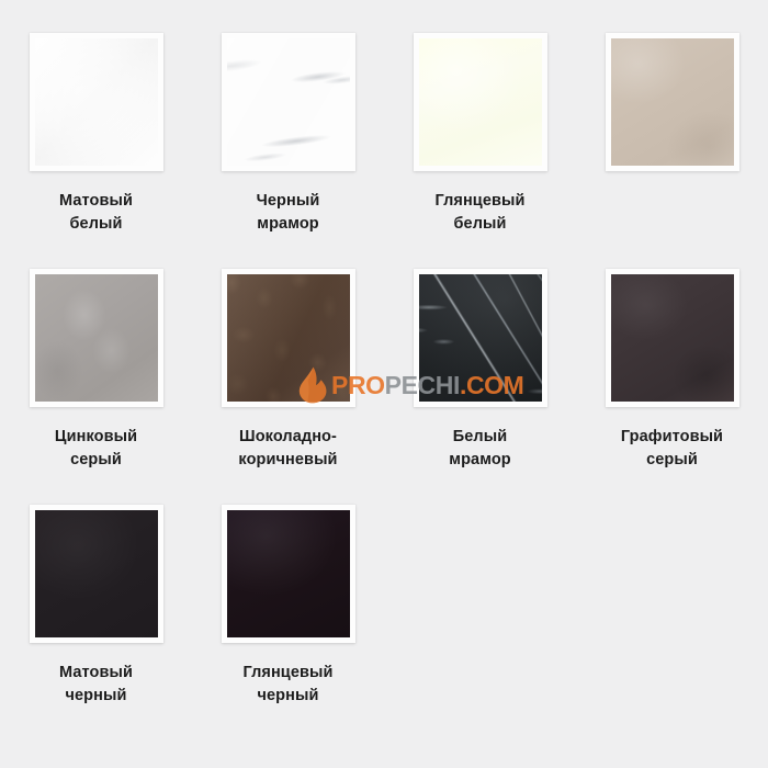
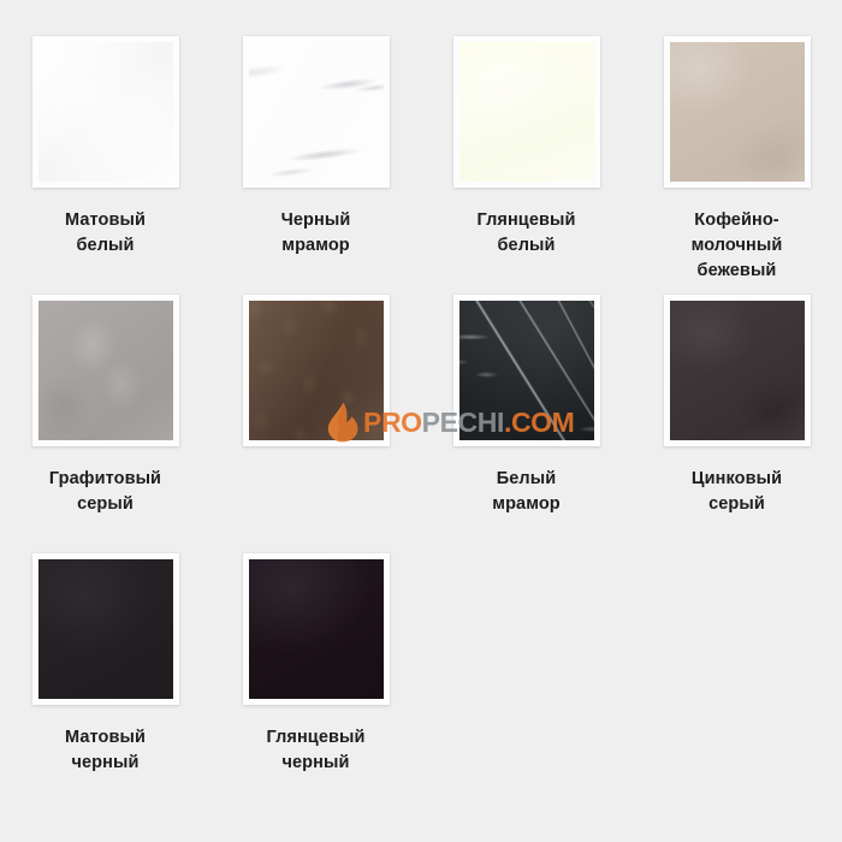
  Матовый
  белый
  Черный
  мрамор
  Глянцевый
  белый
+ Кофейно-
+ молочный
+ бежевый
- Цинковый
+ Графитовый
  серый
- Шоколадно-
- коричневый
  Белый
  мрамор
- Графитовый
+ Цинковый
  серый
  Матовый
  черный
  Глянцевый
  черный
  PROPECHI.COM
